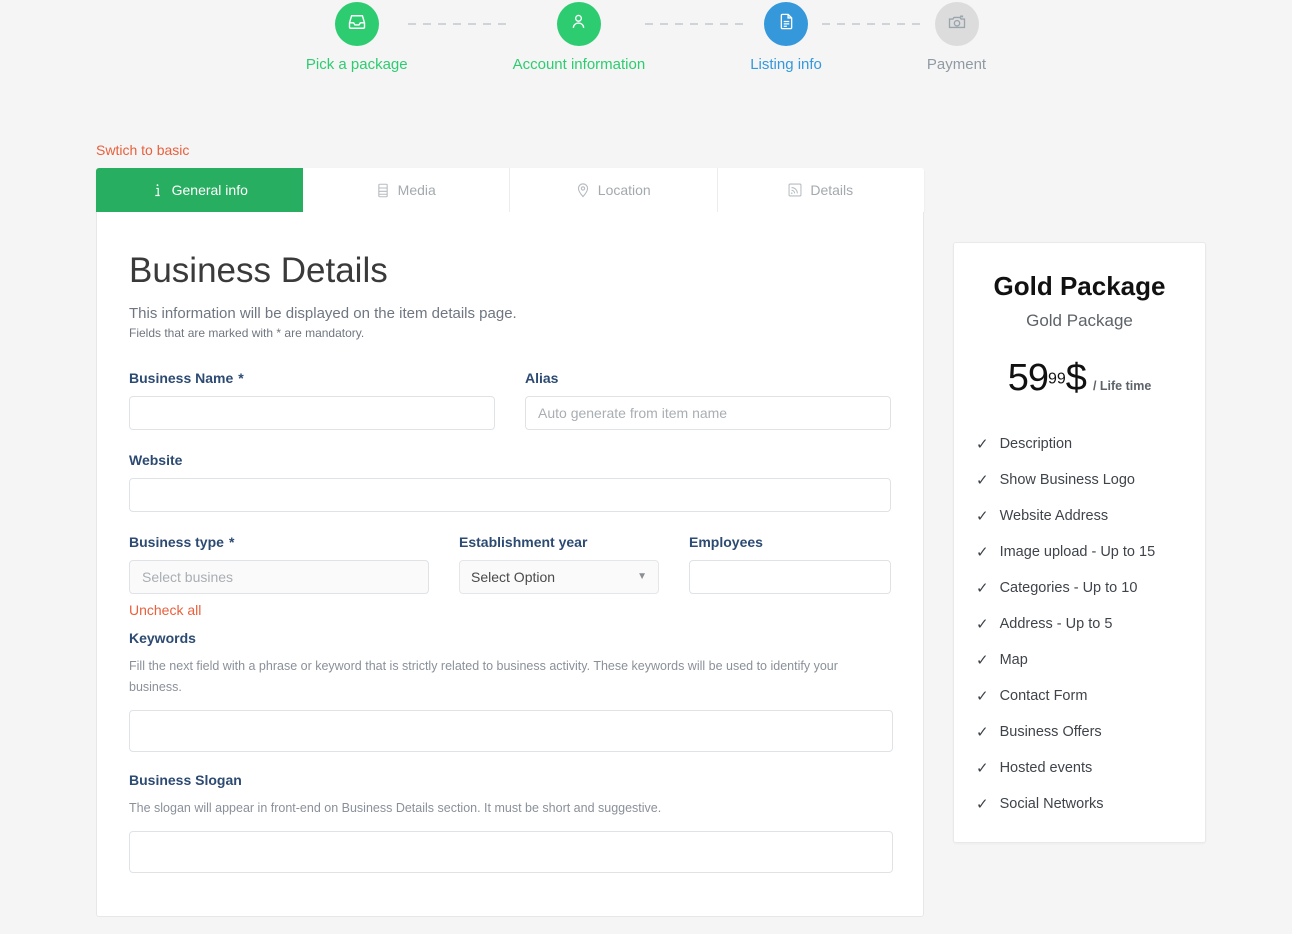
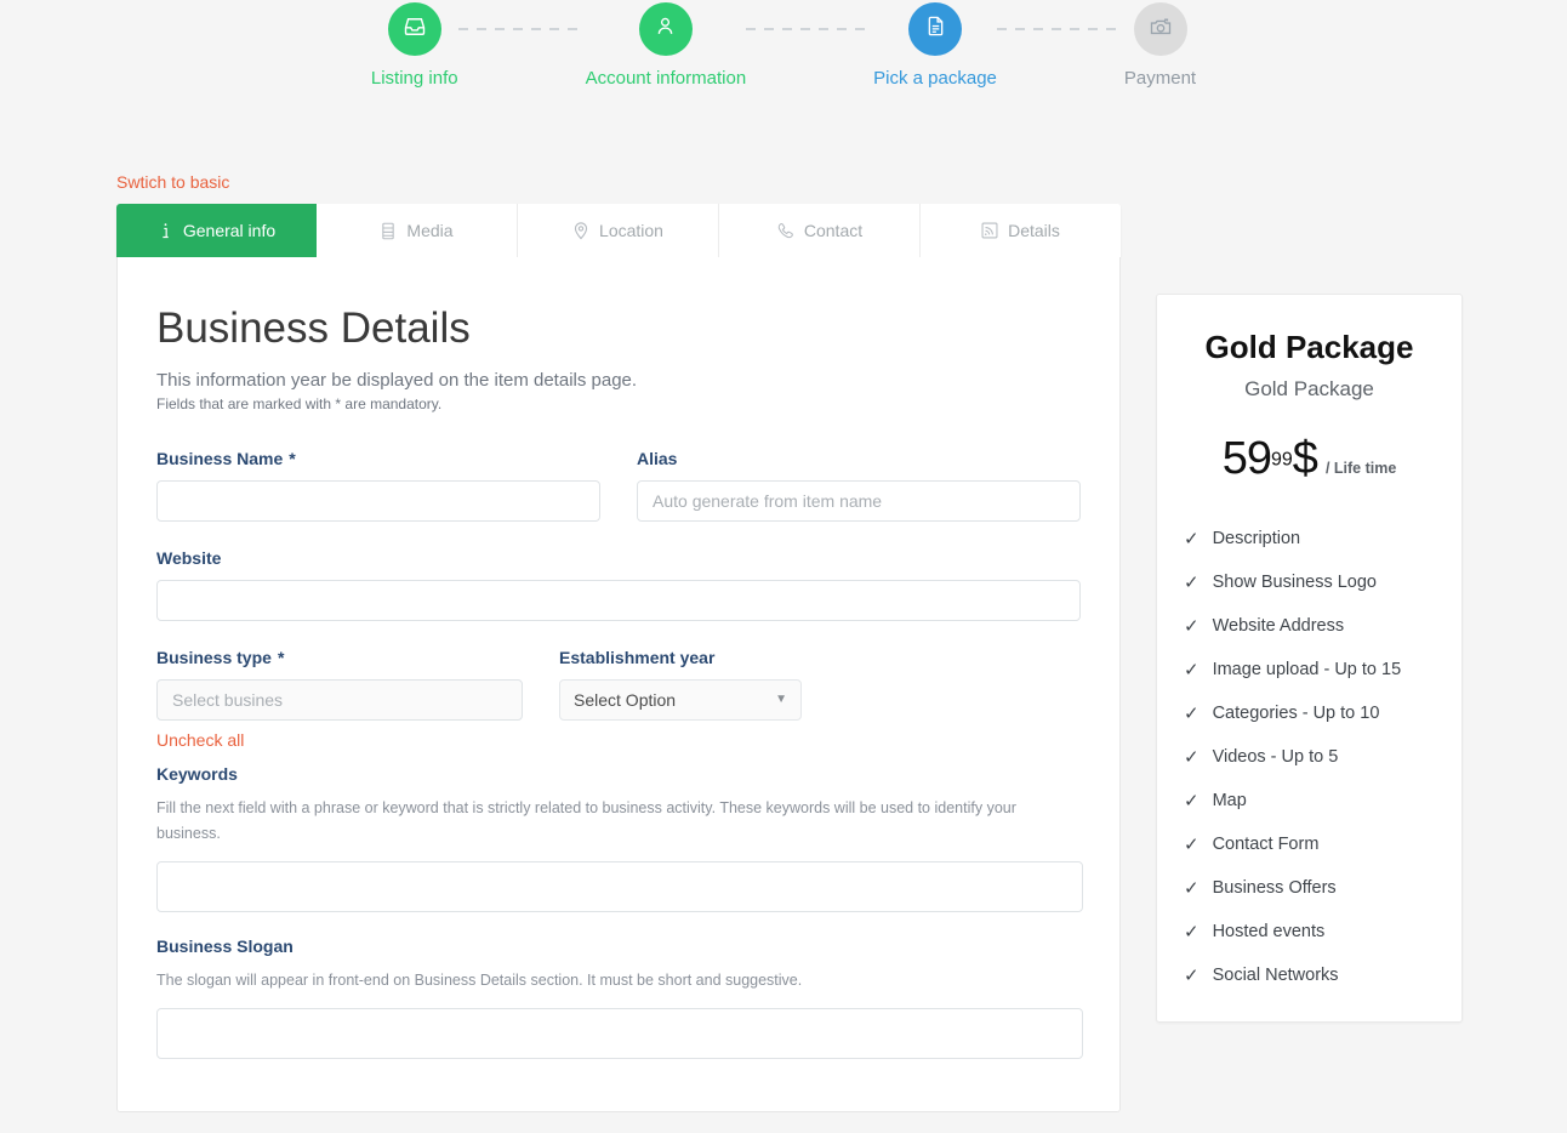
- Pick a package
+ Listing info
  Account information
- Listing info
+ Pick a package
  Payment
  Swtich to basic
  General info
  Media
  Location
+ Contact
  Details
  Business Details
- This information will be displayed on the item details page.
+ This information year be displayed on the item details page.
  Fields that are marked with * are mandatory.
  Business Name *
  Alias
  Auto generate from item name
  Website
  Business type *
  Select busines
  Uncheck all
  Establishment year
  Select Option
  ▼
- Employees
  Keywords
  Fill the next field with a phrase or keyword that is strictly related to business activity. These keywords will be used to identify your business.
  Business Slogan
  The slogan will appear in front-end on Business Details section. It must be short and suggestive.
  Gold Package
  Gold Package
  5999$ / Life time
  ✓
  Description
  ✓
  Show Business Logo
  ✓
  Website Address
  ✓
  Image upload - Up to 15
  ✓
  Categories - Up to 10
  ✓
- Address - Up to 5
+ Videos - Up to 5
  ✓
  Map
  ✓
  Contact Form
  ✓
  Business Offers
  ✓
  Hosted events
  ✓
  Social Networks
